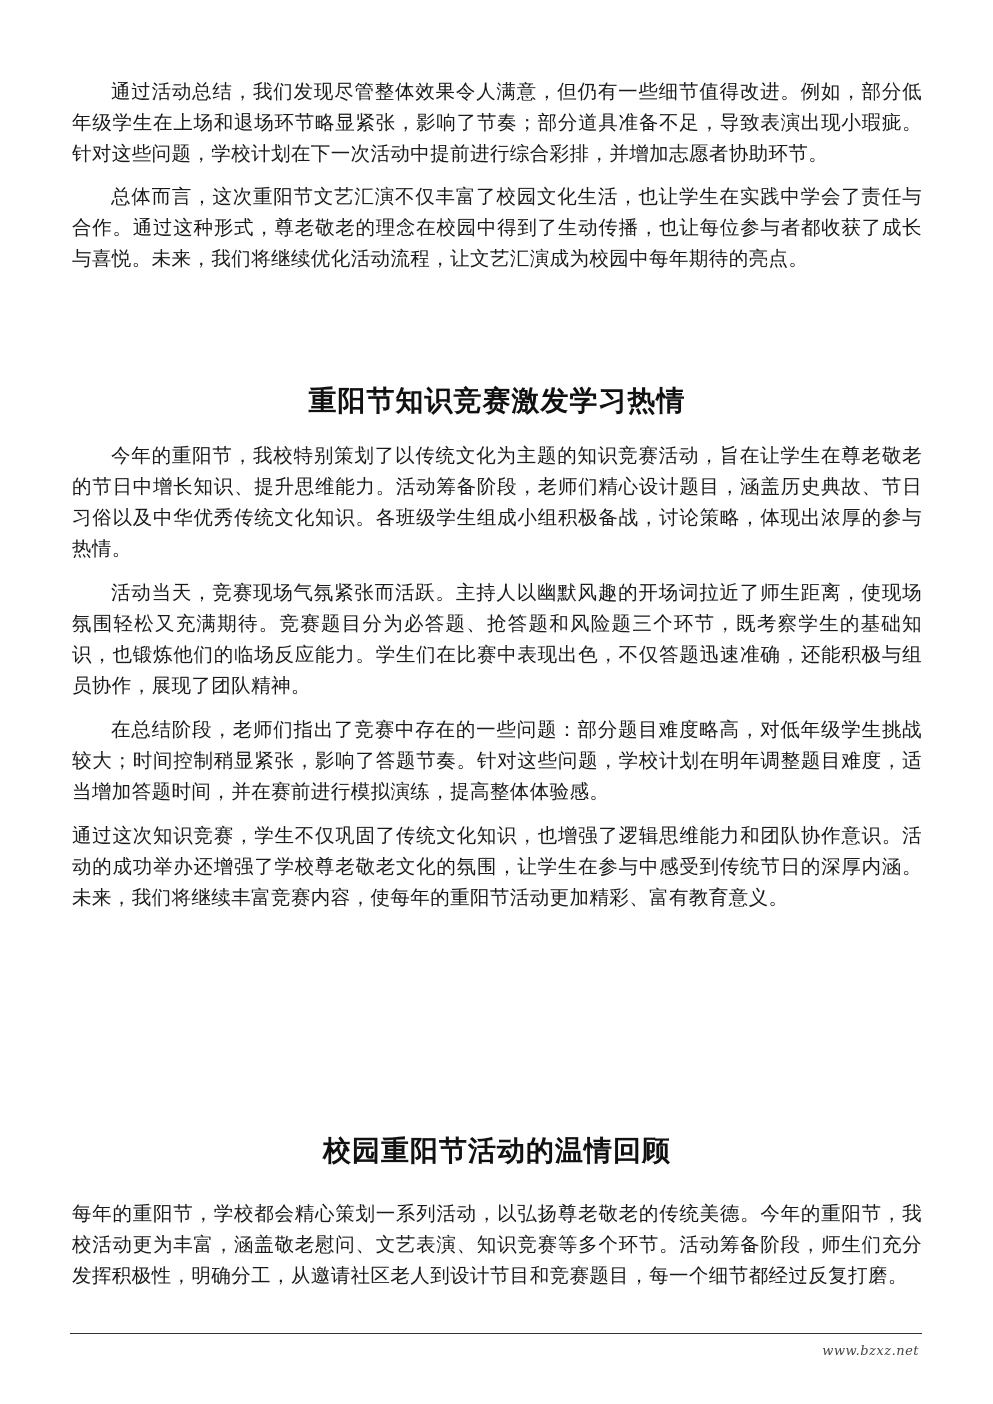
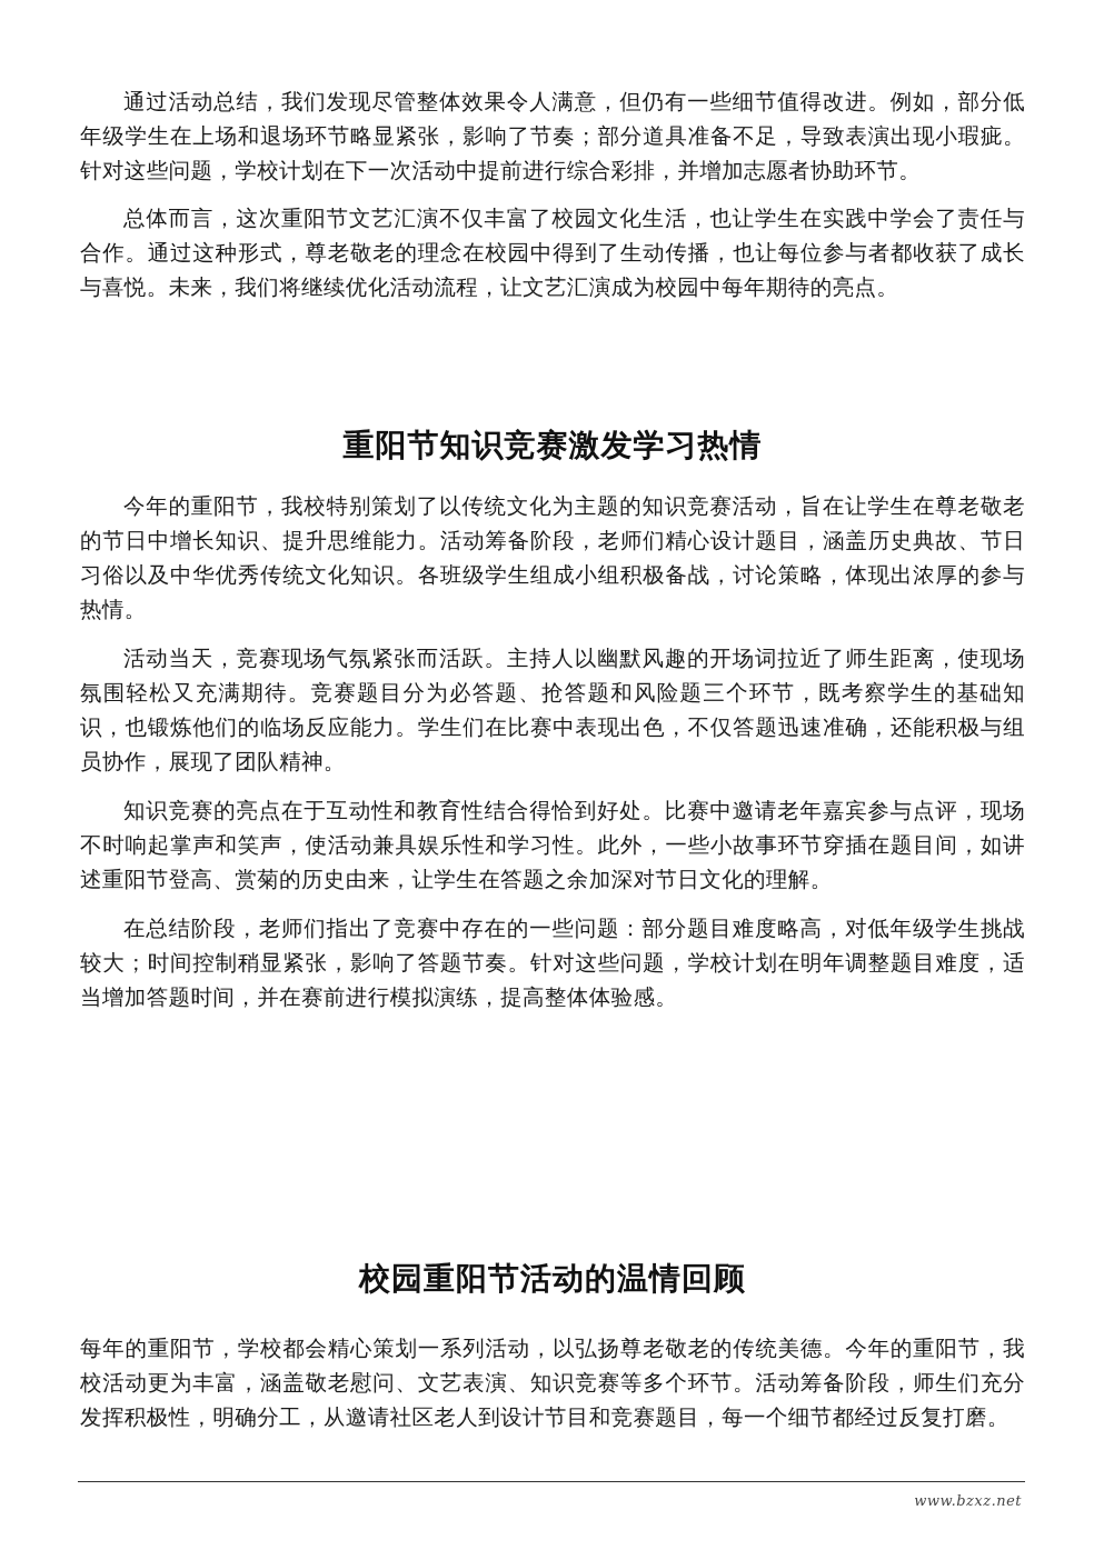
  bzxz.net
  通过活动总结，我们发现尽管整体效果令人满意，但仍有一些细节值得改进。例如，部分低年级学生在上场和退场环节略显紧张，影响了节奏；部分道具准备不足，导致表演出现小瑕疵。针对这些问题，学校计划在下一次活动中提前进行综合彩排，并增加志愿者协助环节。
  总体而言，这次重阳节文艺汇演不仅丰富了校园文化生活，也让学生在实践中学会了责任与合作。通过这种形式，尊老敬老的理念在校园中得到了生动传播，也让每位参与者都收获了成长与喜悦。未来，我们将继续优化活动流程，让文艺汇演成为校园中每年期待的亮点。
  重阳节知识竞赛激发学习热情
  今年的重阳节，我校特别策划了以传统文化为主题的知识竞赛活动，旨在让学生在尊老敬老的节日中增长知识、提升思维能力。活动筹备阶段，老师们精心设计题目，涵盖历史典故、节日习俗以及中华优秀传统文化知识。各班级学生组成小组积极备战，讨论策略，体现出浓厚的参与热情。
  活动当天，竞赛现场气氛紧张而活跃。主持人以幽默风趣的开场词拉近了师生距离，使现场氛围轻松又充满期待。竞赛题目分为必答题、抢答题和风险题三个环节，既考察学生的基础知识，也锻炼他们的临场反应能力。学生们在比赛中表现出色，不仅答题迅速准确，还能积极与组员协作，展现了团队精神。
+ 知识竞赛的亮点在于互动性和教育性结合得恰到好处。比赛中邀请老年嘉宾参与点评，现场不时响起掌声和笑声，使活动兼具娱乐性和学习性。此外，一些小故事环节穿插在题目间，如讲述重阳节登高、赏菊的历史由来，让学生在答题之余加深对节日文化的理解。
  在总结阶段，老师们指出了竞赛中存在的一些问题：部分题目难度略高，对低年级学生挑战较大；时间控制稍显紧张，影响了答题节奏。针对这些问题，学校计划在明年调整题目难度，适当增加答题时间，并在赛前进行模拟演练，提高整体体验感。
- 通过这次知识竞赛，学生不仅巩固了传统文化知识，也增强了逻辑思维能力和团队协作意识。活动的成功举办还增强了学校尊老敬老文化的氛围，让学生在参与中感受到传统节日的深厚内涵。未来，我们将继续丰富竞赛内容，使每年的重阳节活动更加精彩、富有教育意义。
  校园重阳节活动的温情回顾
  每年的重阳节，学校都会精心策划一系列活动，以弘扬尊老敬老的传统美德。今年的重阳节，我校活动更为丰富，涵盖敬老慰问、文艺表演、知识竞赛等多个环节。活动筹备阶段，师生们充分发挥积极性，明确分工，从邀请社区老人到设计节目和竞赛题目，每一个细节都经过反复打磨。
  www.bzxz.net
